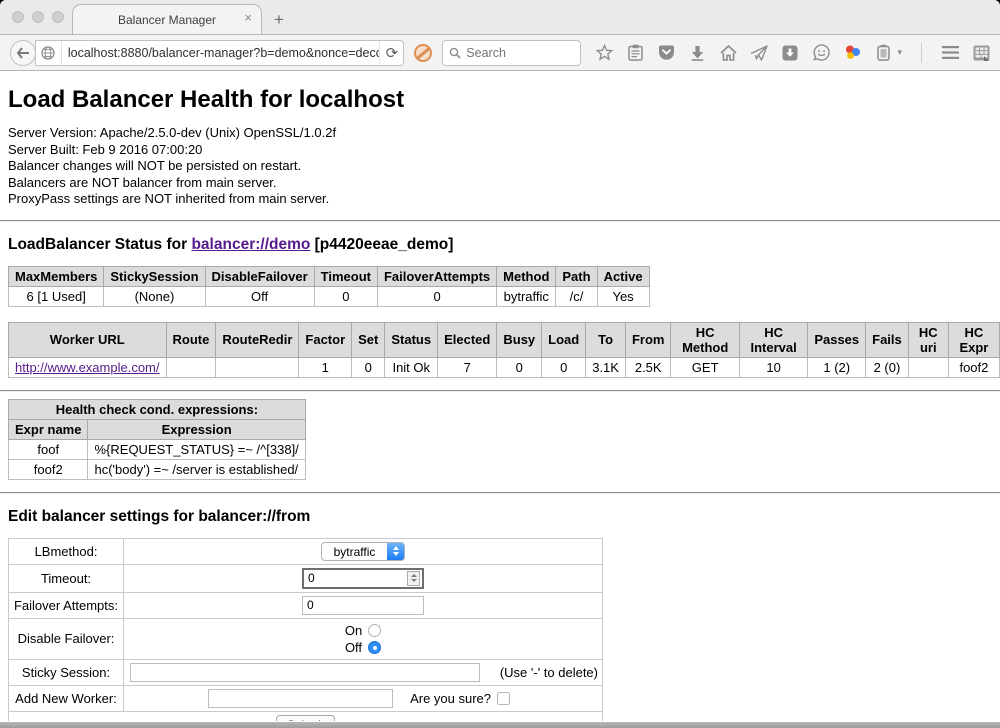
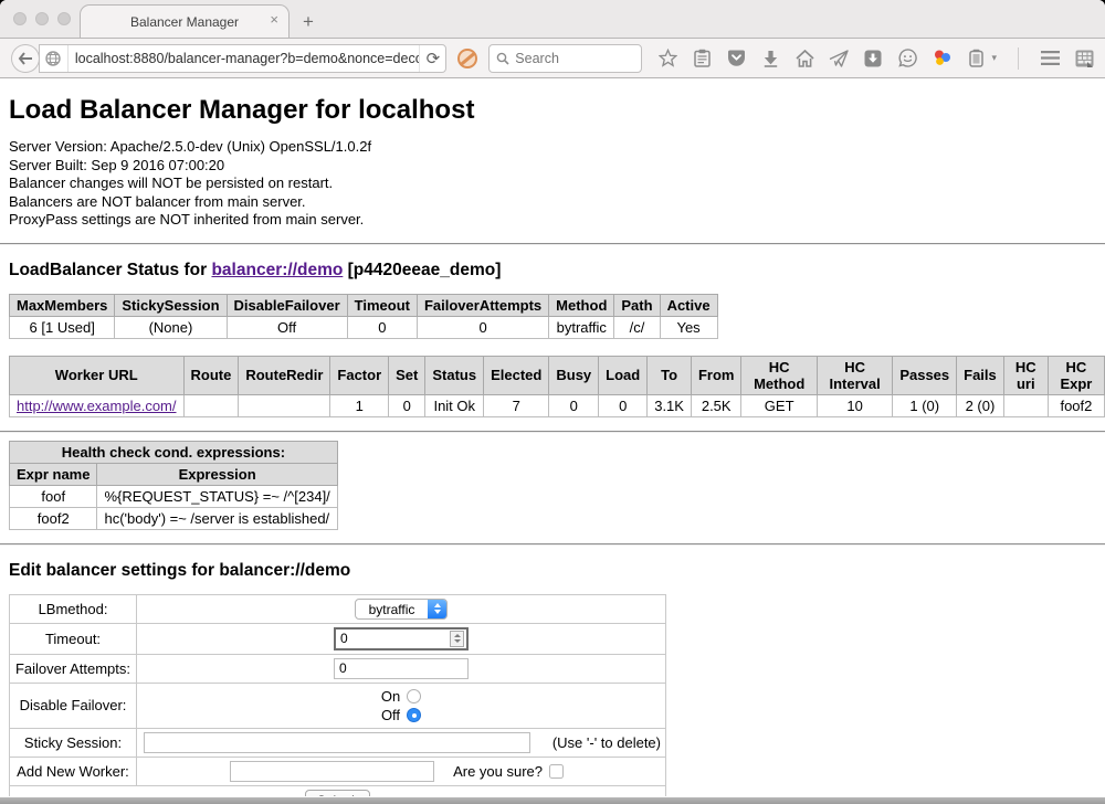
  Balancer Manager
  ×
  +
  localhost:8880/balancer-manager?b=demo&nonce=decc
  ⟳
  Search
  ▾
- Load Balancer Health for localhost
+ Load Balancer Manager for localhost
  Server Version: Apache/2.5.0-dev (Unix) OpenSSL/1.0.2f
- Server Built: Feb 9 2016 07:00:20
+ Server Built: Sep 9 2016 07:00:20
  Balancer changes will NOT be persisted on restart.
  Balancers are NOT balancer from main server.
  ProxyPass settings are NOT inherited from main server.
  LoadBalancer Status for balancer://demo [p4420eeae_demo]
  MaxMembers	StickySession	DisableFailover	Timeout	FailoverAttempts	Method	Path	Active
  6 [1 Used]	(None)	Off	0	0	bytraffic	/c/	Yes
  Worker URL	Route	RouteRedir	Factor	Set	Status	Elected	Busy	Load	To	From	HC Method	HC Interval	Passes	Fails	HC uri	HC Expr
- http://www.example.com/			1	0	Init Ok	7	0	0	3.1K	2.5K	GET	10	1 (2)	2 (0)		foof2
+ http://www.example.com/			1	0	Init Ok	7	0	0	3.1K	2.5K	GET	10	1 (0)	2 (0)		foof2
  Health check cond. expressions:
  Expr name	Expression
- foof	%{REQUEST_STATUS} =~ /^[338]/
+ foof	%{REQUEST_STATUS} =~ /^[234]/
  foof2	hc('body') =~ /server is established/
- Edit balancer settings for balancer://from
+ Edit balancer settings for balancer://demo
  LBmethod:	bytraffic
  Timeout:	0
  Failover Attempts:	0
  Disable Failover:	On Off
  Sticky Session:	(Use '-' to delete)
  Add New Worker:	Are you sure?
